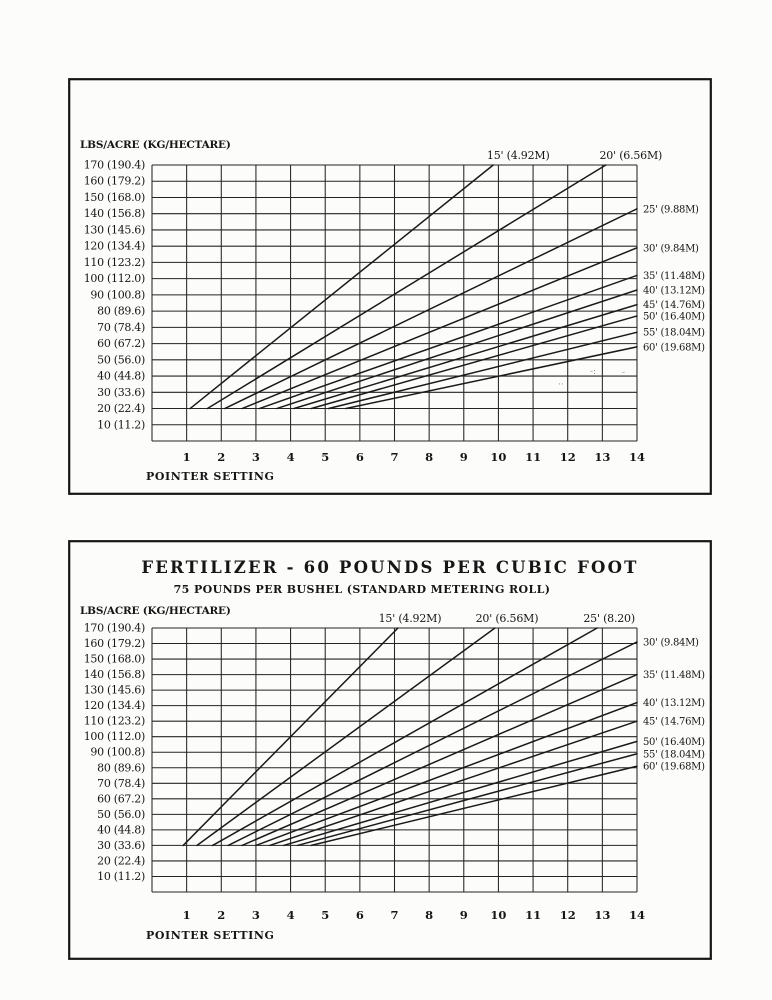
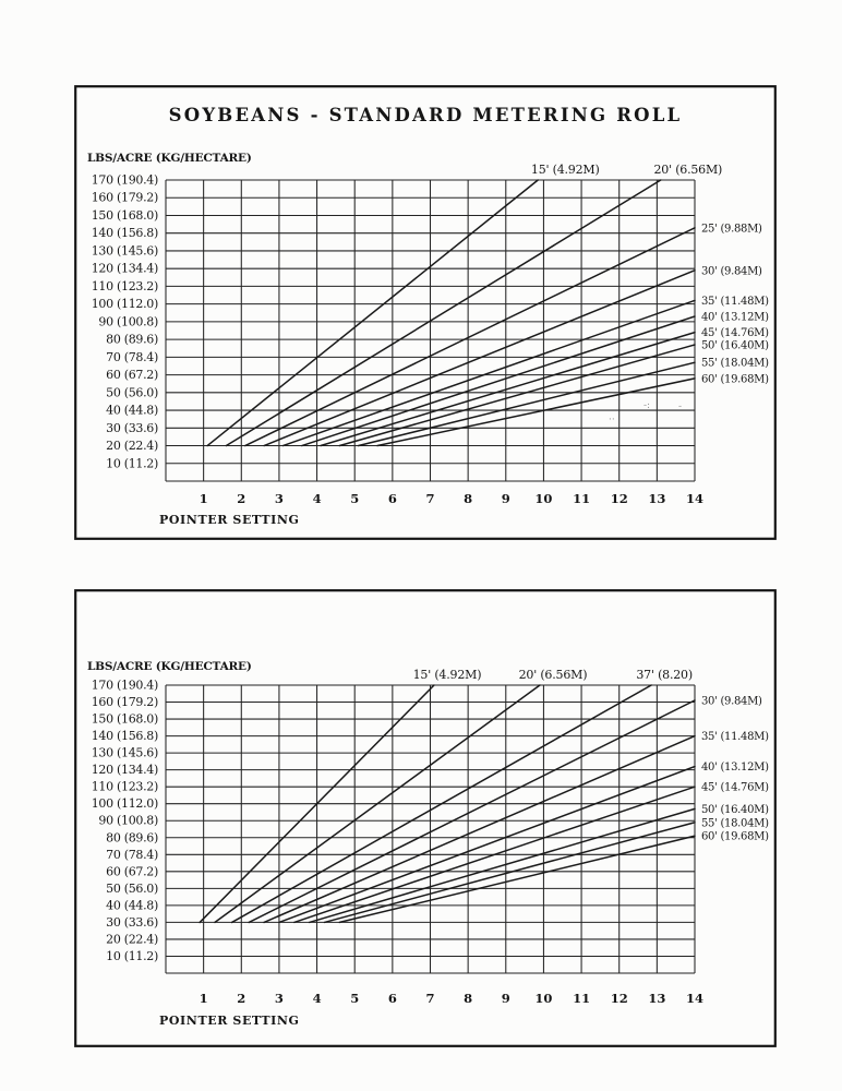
+ SOYBEANS - STANDARD METERING ROLL
  LBS/ACRE (KG/HECTARE)
  170 (190.4)
  160 (179.2)
  150 (168.0)
  140 (156.8)
  130 (145.6)
  120 (134.4)
  110 (123.2)
  100 (112.0)
  90 (100.8)
  80 (89.6)
  70 (78.4)
  60 (67.2)
  50 (56.0)
  40 (44.8)
  30 (33.6)
  20 (22.4)
  10 (11.2)
  1
  2
  3
  4
  5
  6
  7
  8
  9
  10
  11
  12
  13
  14
  POINTER SETTING
  15' (4.92M)
  20' (6.56M)
  25' (9.88M)
  30' (9.84M)
  35' (11.48M)
  40' (13.12M)
  45' (14.76M)
  50' (16.40M)
  55' (18.04M)
  60' (19.68M)
  -:
  -
  ··
- FERTILIZER - 60 POUNDS PER CUBIC FOOT
- 75 POUNDS PER BUSHEL (STANDARD METERING ROLL)
  LBS/ACRE (KG/HECTARE)
  170 (190.4)
  160 (179.2)
  150 (168.0)
  140 (156.8)
  130 (145.6)
  120 (134.4)
  110 (123.2)
  100 (112.0)
  90 (100.8)
  80 (89.6)
  70 (78.4)
  60 (67.2)
  50 (56.0)
  40 (44.8)
  30 (33.6)
  20 (22.4)
  10 (11.2)
  1
  2
  3
  4
  5
  6
  7
  8
  9
  10
  11
  12
  13
  14
  POINTER SETTING
  15' (4.92M)
  20' (6.56M)
- 25' (8.20)
+ 37' (8.20)
  30' (9.84M)
  35' (11.48M)
  40' (13.12M)
  45' (14.76M)
  50' (16.40M)
  55' (18.04M)
  60' (19.68M)
